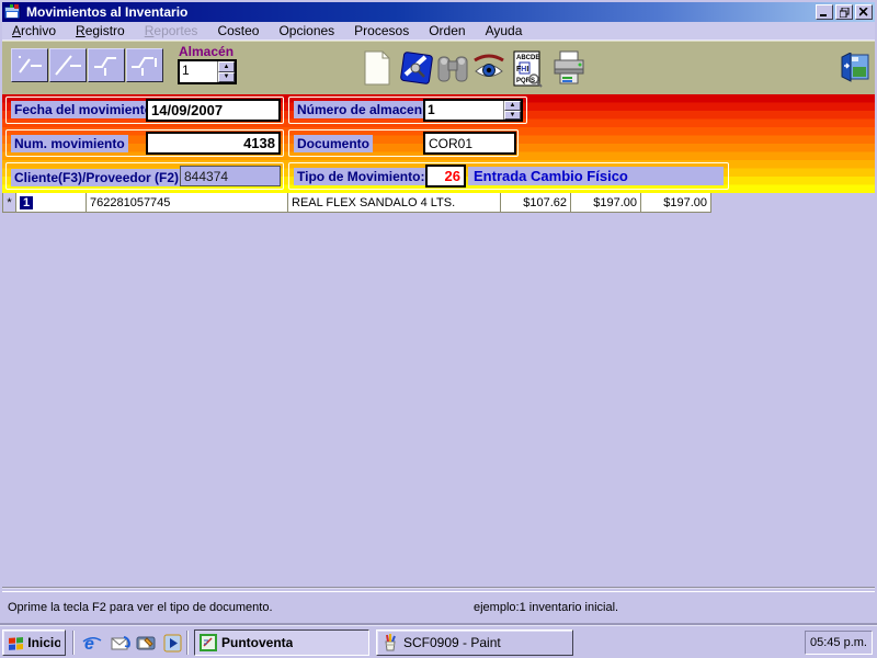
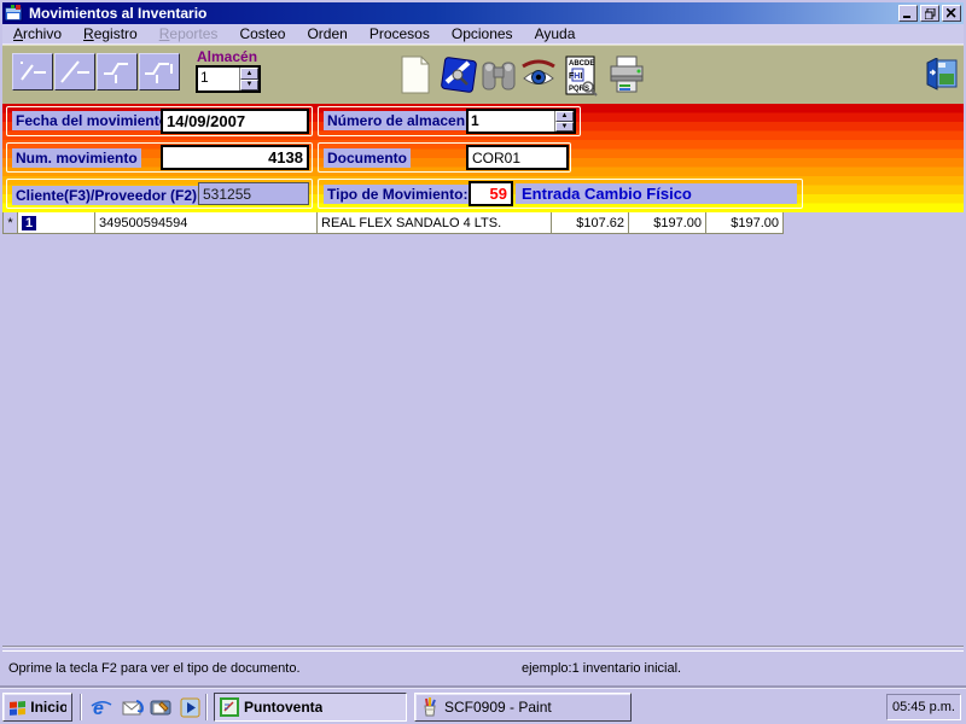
  Movimientos al Inventario
  Archivo
  Registro
  Reportes
  Costeo
- Opciones
+ Orden
  Procesos
- Orden
+ Opciones
  Ayuda
  Almacén
  1
  Fecha del movimient
  14/09/2007
  Número de almacen
  1
  Num. movimiento
  4138
  Documento
  COR01
  Cliente(F3)/Proveedor (F2)
- 844374
+ 531255
  Tipo de Movimiento:
- 26
+ 59
  Entrada Cambio Físico
  *
  1
- 762281057745
+ 349500594594
  REAL FLEX SANDALO 4 LTS.
  $107.62
  $197.00
  $197.00
  Oprime la tecla F2 para ver el tipo de documento.
  ejemplo:1 inventario inicial.
  Inicio
  e
  Puntoventa
  SCF0909 - Paint
  05:45 p.m.
